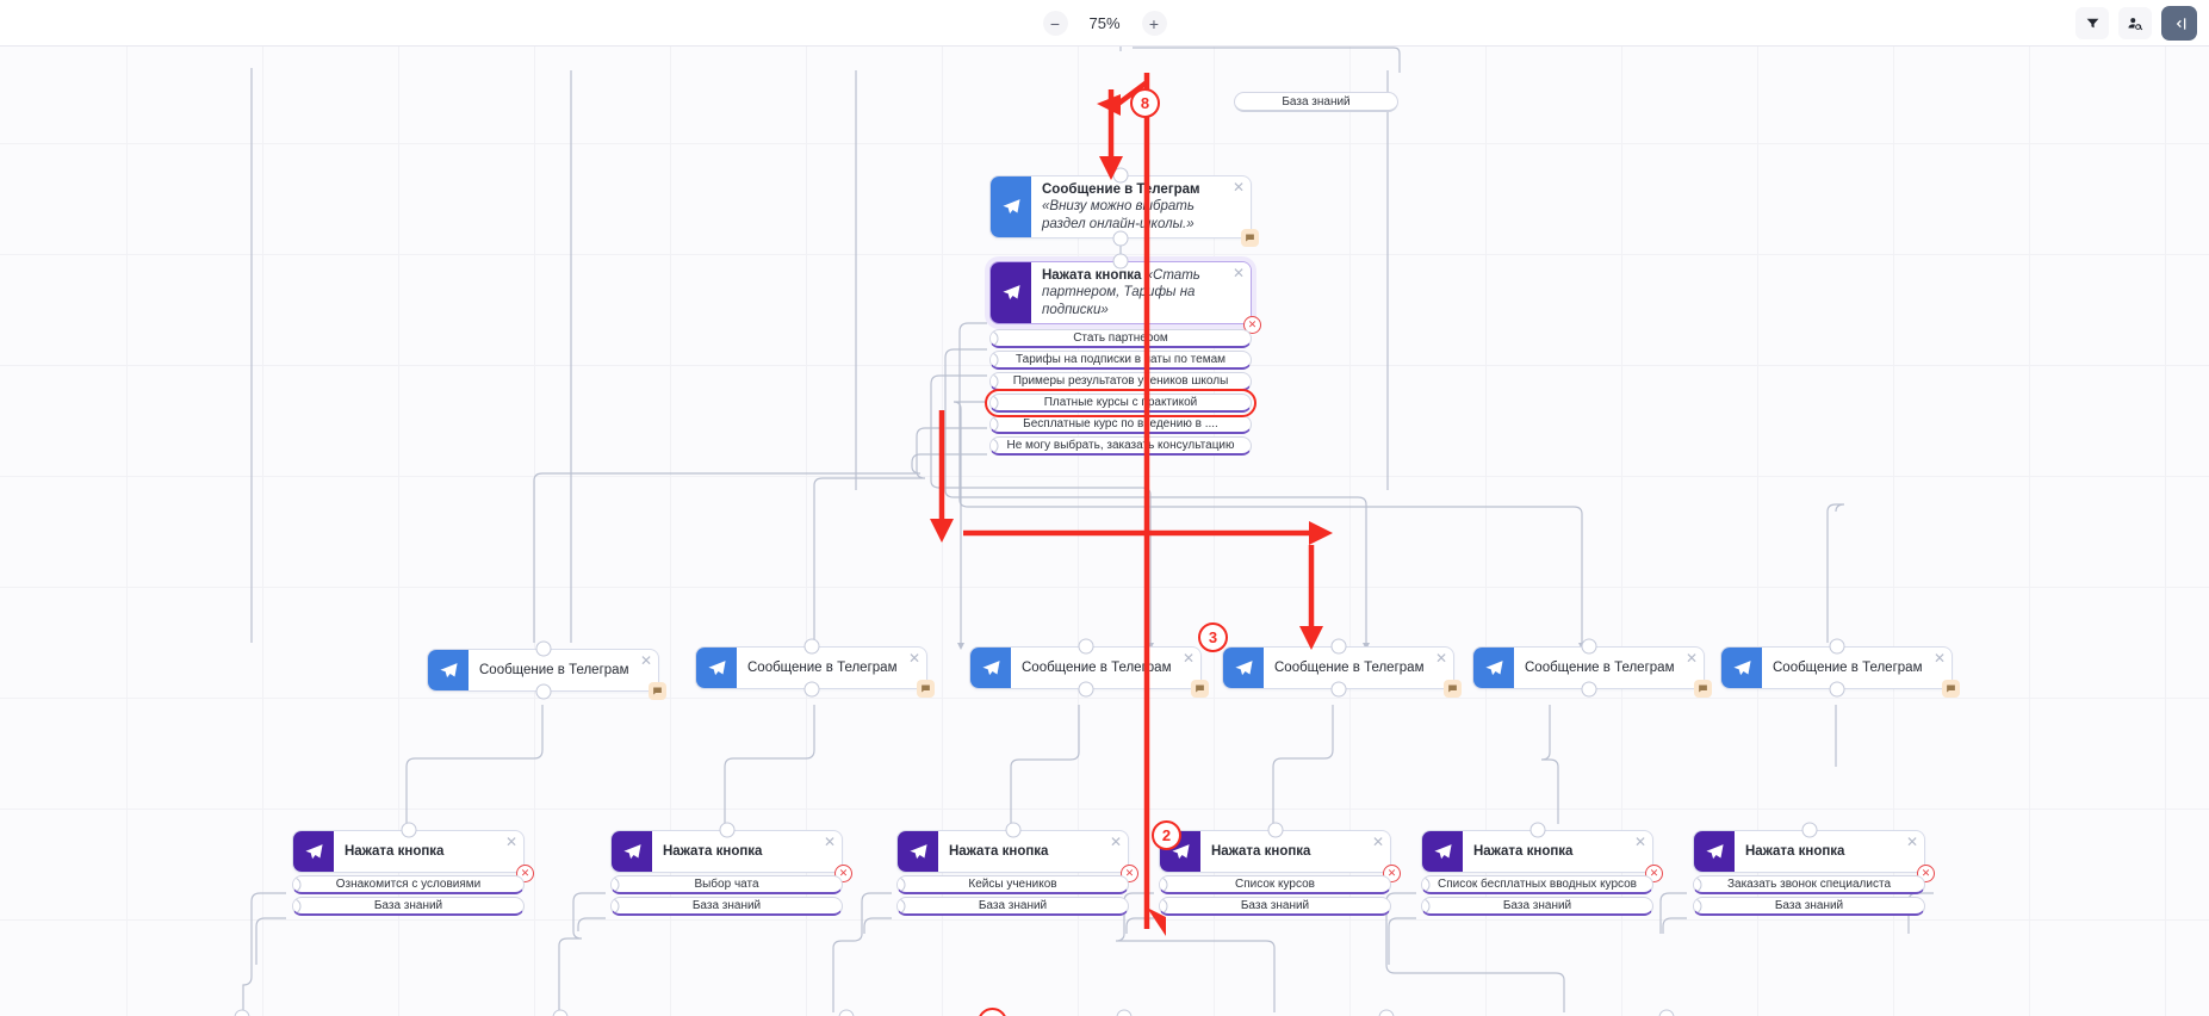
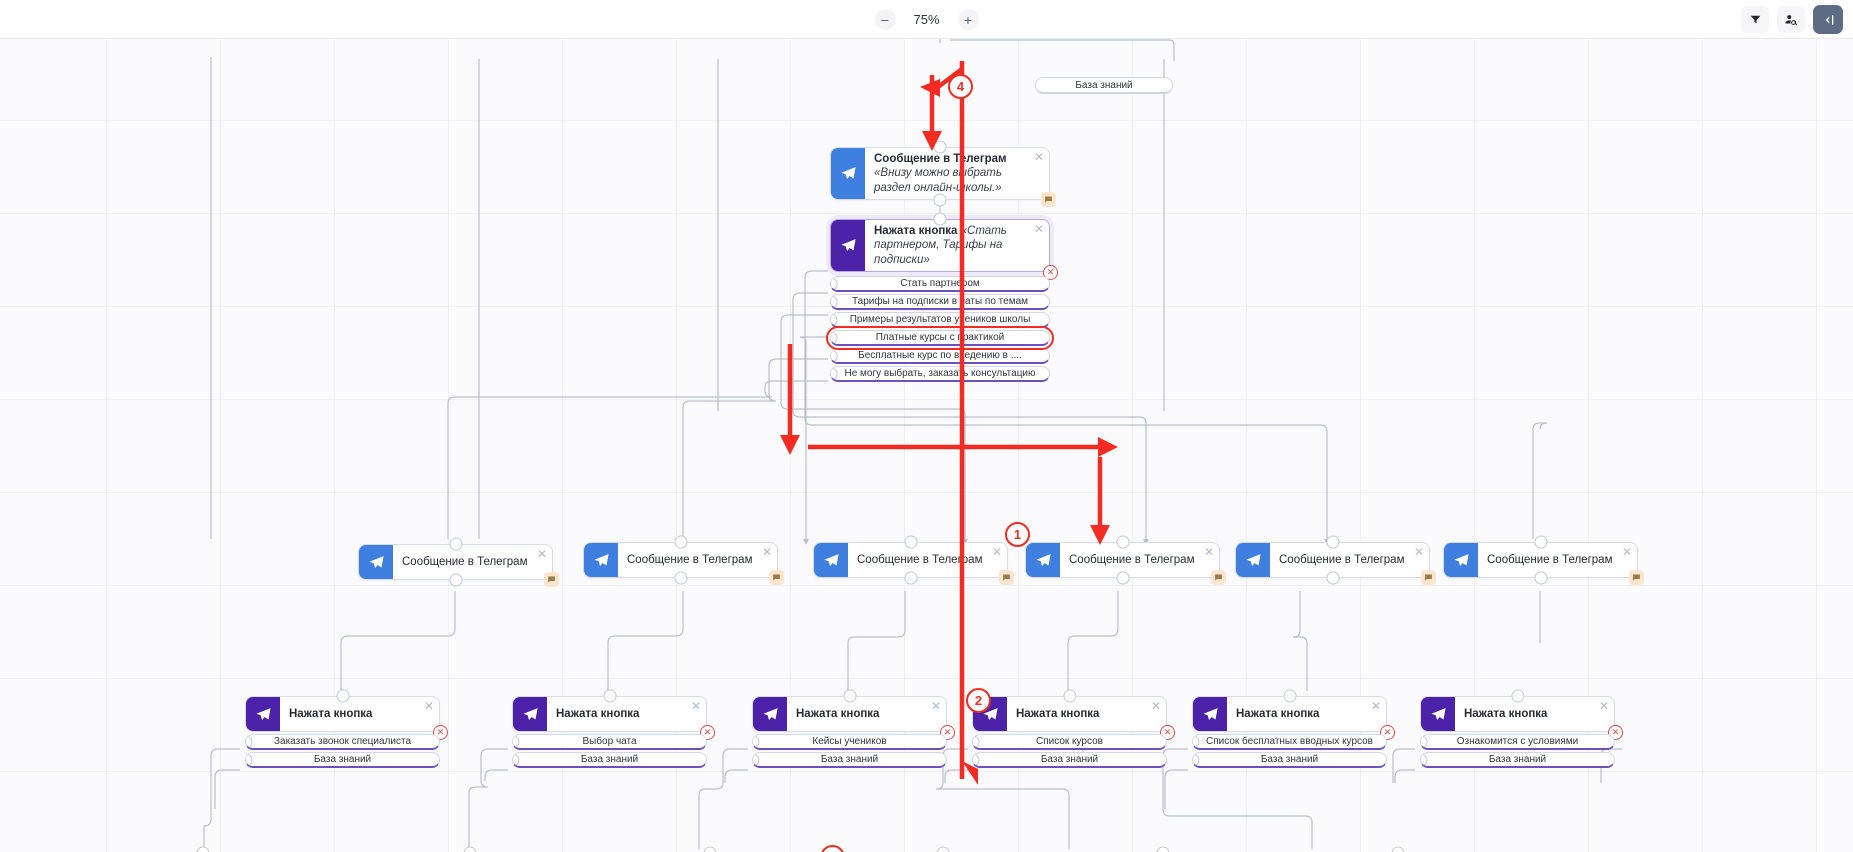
  −
  75%
  +
  База знаний
  Сообщение в Тлеграм «Внизу можно вбрать раздел онлайн-колы.»
  ✕
  Нажата кнопка Стать партнером, Тарифы на подписки»
  ✕
  ✕
  Стать партнером
  Тарифы на подписки ваты по темам
  Примеры результатов уеников школы
  Платные курсы срактикой
  Бесплатные курс по ведению в ....
  Не могу выбрать, заказаь консультацию
  Сообщение в Телеграм
  ✕
  Сообщение в Телеграм
  ✕
  Сообщение в Телеграм
  ✕
  Сообщение в Телеграм
  ✕
  Сообщение в Телеграм
  ✕
  Сообщение в Телеграм
  ✕
  Нажата кнопка
  ✕
  ✕
- Ознакомится с условиями
+ Заказать звонок специалиста
  База знаний
  Нажата кнопка
  ✕
  ✕
  Выбор чата
  База знаний
  Нажата кнопка
  ✕
  ✕
  Кейсы учеников
  База знаний
  Нажата кнопка
  ✕
  ✕
  Список курсов
  База знаний
  Нажата кнопка
  ✕
  ✕
  Список бесплатных вводных курсов
  База знаний
  Нажата кнопка
  ✕
  ✕
- Заказать звонок специалиста
+ Ознакомится с условиями
  База знаний
- 8
+ 4
- 3
+ 1
  2
